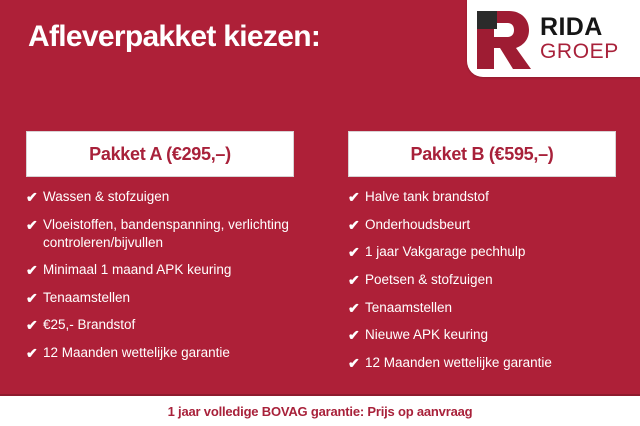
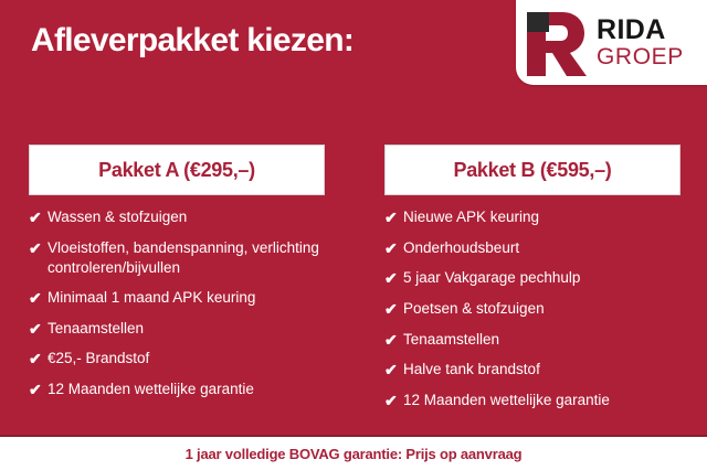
  Afleverpakket kiezen:
  RIDA
  GROEP
  Pakket A (€295,–)
  ✔
  Wassen & stofzuigen
  ✔
  Vloeistoffen, bandenspanning, verlichting controleren/bijvullen
  ✔
  Minimaal 1 maand APK keuring
  ✔
  Tenaamstellen
  ✔
  €25,- Brandstof
  ✔
  12 Maanden wettelijke garantie
  Pakket B (€595,–)
  ✔
- Halve tank brandstof
+ Nieuwe APK keuring
  ✔
  Onderhoudsbeurt
  ✔
- 1 jaar Vakgarage pechhulp
+ 5 jaar Vakgarage pechhulp
  ✔
  Poetsen & stofzuigen
  ✔
  Tenaamstellen
  ✔
- Nieuwe APK keuring
+ Halve tank brandstof
  ✔
  12 Maanden wettelijke garantie
  1 jaar volledige BOVAG garantie: Prijs op aanvraag
